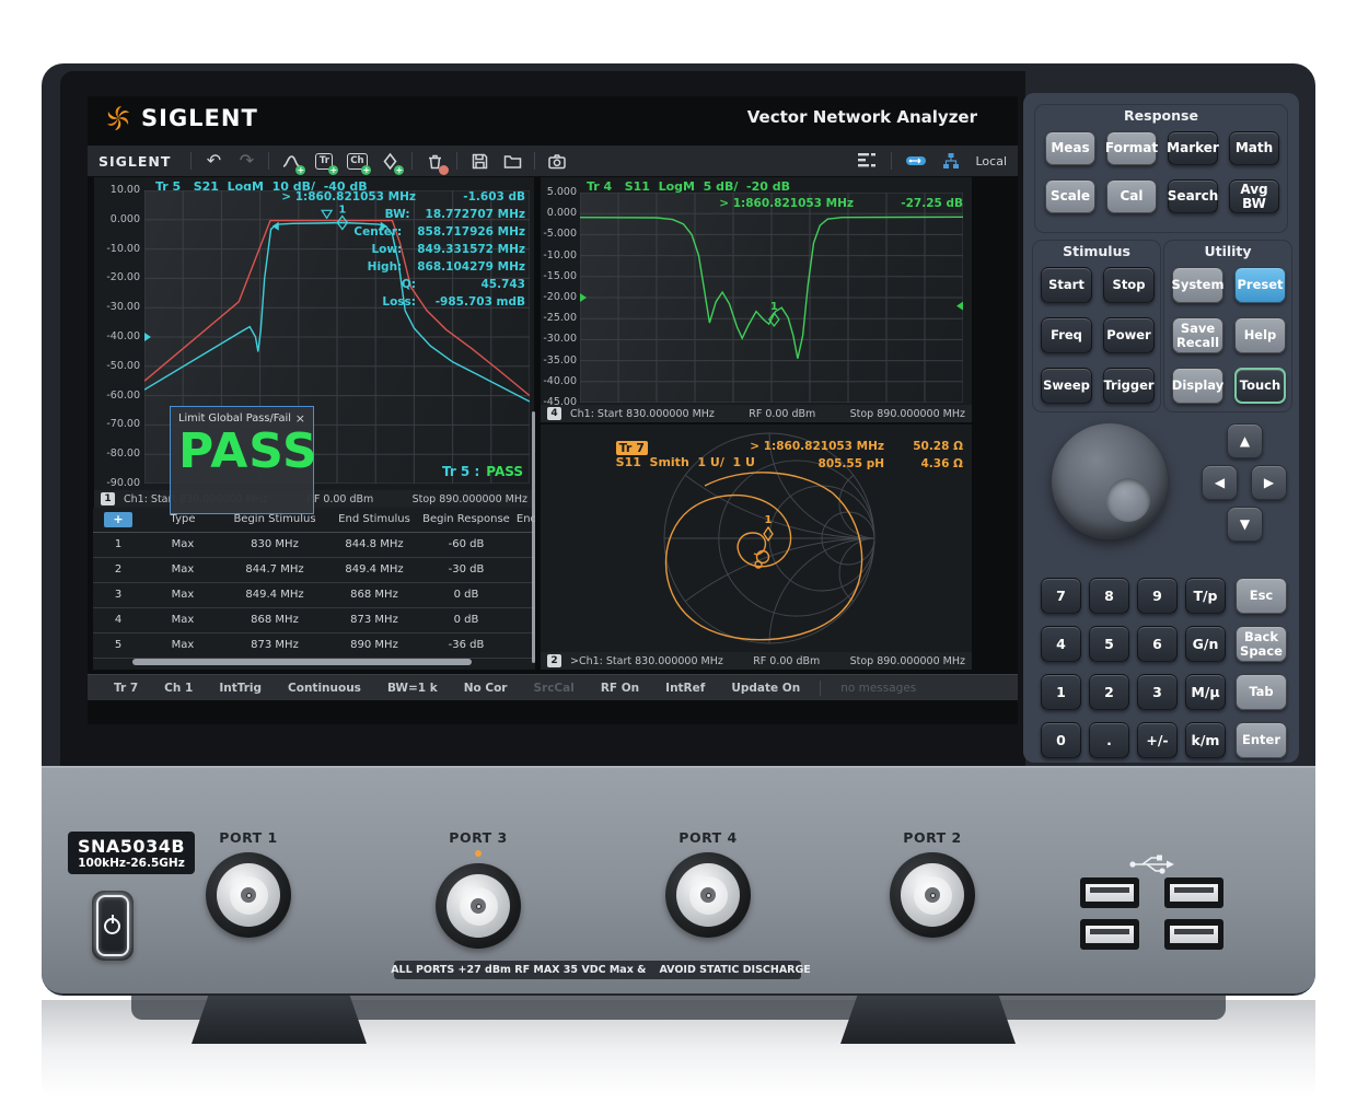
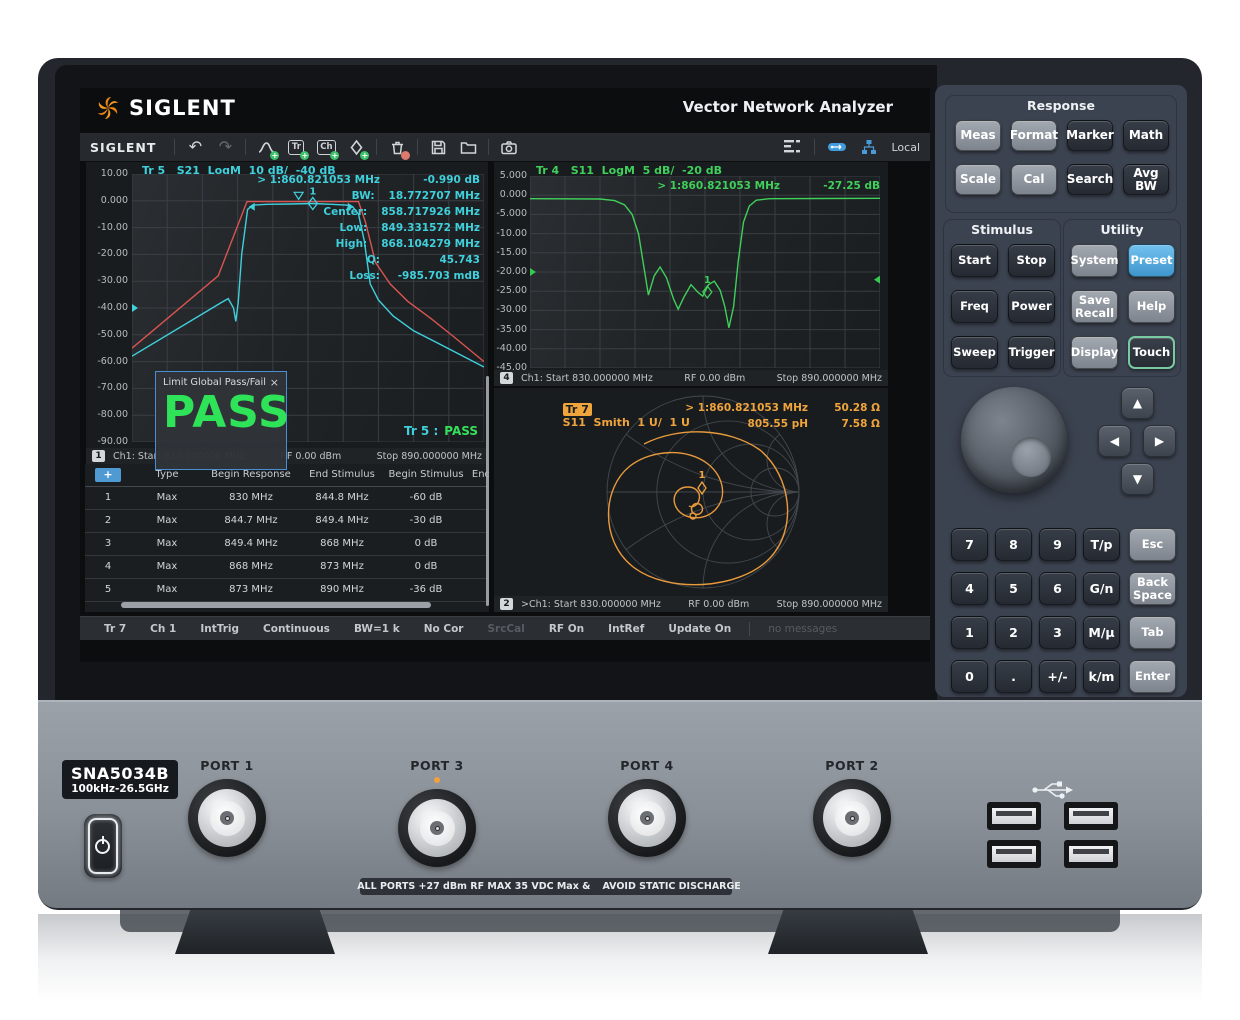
  SIGLENT
  Vector Network Analyzer
  SIGLENT
  ↶
  ↷
  +
  Tr
  +
  Ch
  +
  +
  Local
  Tr 5 S21 LogM 10 dB/ -40 dB
  10.00
  0.000
  -10.00
  -20.00
  -30.00
  -40.00
  -50.00
  -60.00
  -70.00
  -80.00
  -90.00
  1
  > 1:860.821053 MHz
- -1.603 dB
+ -0.990 dB
  BW:
  18.772707 MHz
  Center:
  858.717926 MHz
  Low:
  849.331572 MHz
  High:
  868.104279 MHz
  Q:
  45.743
  Loss:
  -985.703 mdB
  Tr 5 : PASS
  1
  F 0.00 dBm
  Stop 890.000000 MHz
  Tr 4 S11 LogM 5 dB/ -20 dB
  5.000
  0.000
  -5.000
  -10.00
  -15.00
  -20.00
  -25.00
  -30.00
  -35.00
  -40.00
  -45.00
  1
  > 1:860.821053 MHz
  -27.25 dB
  4
  Ch1: Start 830.000000 MHz
  RF 0.00 dBm
  Stop 890.000000 MHz
  Tr 7 S11 Smith 1 U/ 1 U
  1
  > 1:860.821053 MHz
  50.28 Ω
  805.55 pH
- 4.36 Ω
+ 7.58 Ω
  2
  >Ch1: Start 830.000000 MHz
  RF 0.00 dBm
  Stop 890.000000 MHz
  +
  Type
- Begin Stimulus
+ Begin Response
  End Stimulus
- Begin Response
+ Begin Stimulus
  1
  Max
  830 MHz
  844.8 MHz
  -60 dB
  2
  Max
  844.7 MHz
  849.4 MHz
  -30 dB
  3
  Max
  849.4 MHz
  868 MHz
  0 dB
  4
  Max
  868 MHz
  873 MHz
  0 dB
  5
  Max
  873 MHz
  890 MHz
  -36 dB
  Limit Global Pass/Fail
  ×
  PASS
  Tr 7
  Ch 1
  IntTrig
  Continuous
  BW=1 k
  No Cor
  SrcCal
  RF On
  IntRef
  Update On
  no messages
  Response
  Meas
  Format
  Marker
  Math
  Scale
  Cal
  Search
  Avg BW
  Stimulus
  Start
  Stop
  Freq
  Power
  Sweep
  Trigger
  Utility
  System
  Preset
  Save Recall
  Help
  Display
  Touch
  ▲
  ◀
  ▶
  ▼
  7
  8
  9
  T/p
  4
  5
  6
  G/n
  1
  2
  3
  M/µ
  0
  .
  +/-
  k/m
  Esc
  Back Space
  Tab
  Enter
  SNA5034B
  100kHz-26.5GHz
  PORT 1
  PORT 3
  PORT 4
  PORT 2
  ALL PORTS +27 dBm RF MAX 35 VDC Max &
  AVOID STATIC DISCHARGE
